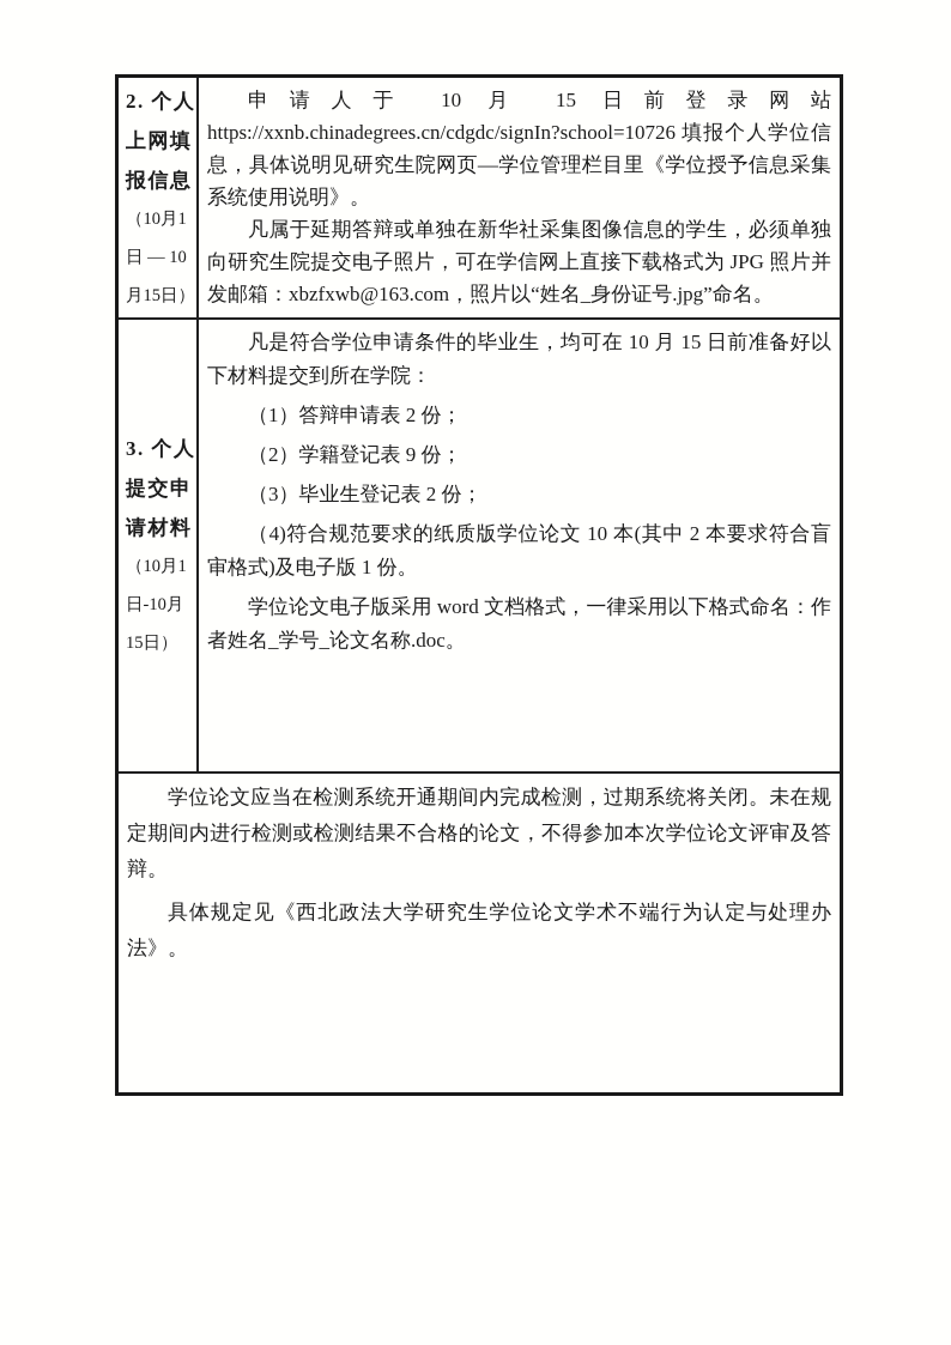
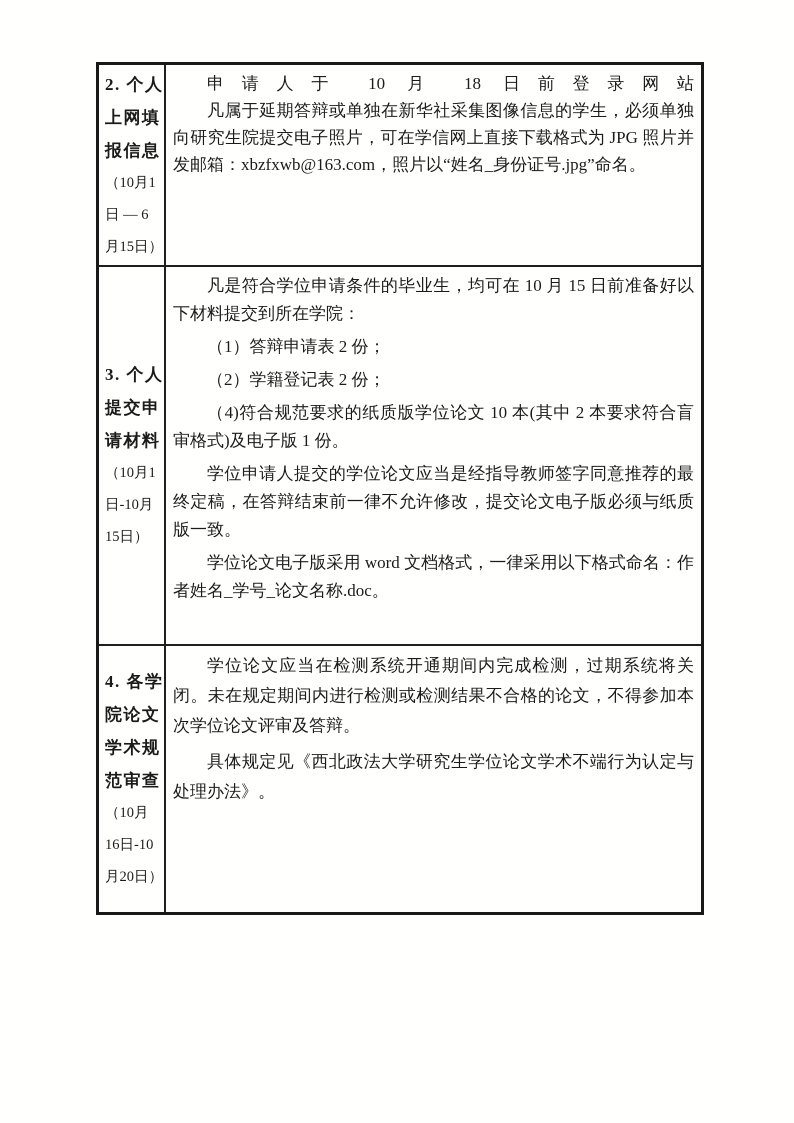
  2. 个人
  上网填
  报信息
  （10月1
- 日 — 10
+ 日 — 6
  月15日）
- 申请人于 10 月 15 日前登录网站
+ 申请人于 10 月 18 日前登录网站
- https://xxnb.chinadegrees.cn/cdgdc/signIn?school=10726 填报个人学位信息，具体说明见研究生院网页—学位管理栏目里《学位授予信息采集系统使用说明》。
  凡属于延期答辩或单独在新华社采集图像信息的学生，必须单独向研究生院提交电子照片，可在学信网上直接下载格式为 JPG 照片并发邮箱：xbzfxwb@163.com，照片以“姓名_身份证号.jpg”命名。
  3. 个人
  提交申
  请材料
  （10月1
  日-10月
  15日）
  凡是符合学位申请条件的毕业生，均可在 10 月 15 日前准备好以下材料提交到所在学院：
  （1）答辩申请表 2 份；
- （2）学籍登记表 9 份；
+ （2）学籍登记表 2 份；
- （3）毕业生登记表 2 份；
  （4)符合规范要求的纸质版学位论文 10 本(其中 2 本要求符合盲审格式)及电子版 1 份。
+ 学位申请人提交的学位论文应当是经指导教师签字同意推荐的最终定稿，在答辩结束前一律不允许修改，提交论文电子版必须与纸质版一致。
  学位论文电子版采用 word 文档格式，一律采用以下格式命名：作者姓名_学号_论文名称.doc。
+ 4. 各学
+ 院论文
+ 学术规
+ 范审查
+ （10月
+ 16日-10
+ 月20日）
  学位论文应当在检测系统开通期间内完成检测，过期系统将关闭。未在规定期间内进行检测或检测结果不合格的论文，不得参加本次学位论文评审及答辩。
  具体规定见《西北政法大学研究生学位论文学术不端行为认定与处理办法》。
